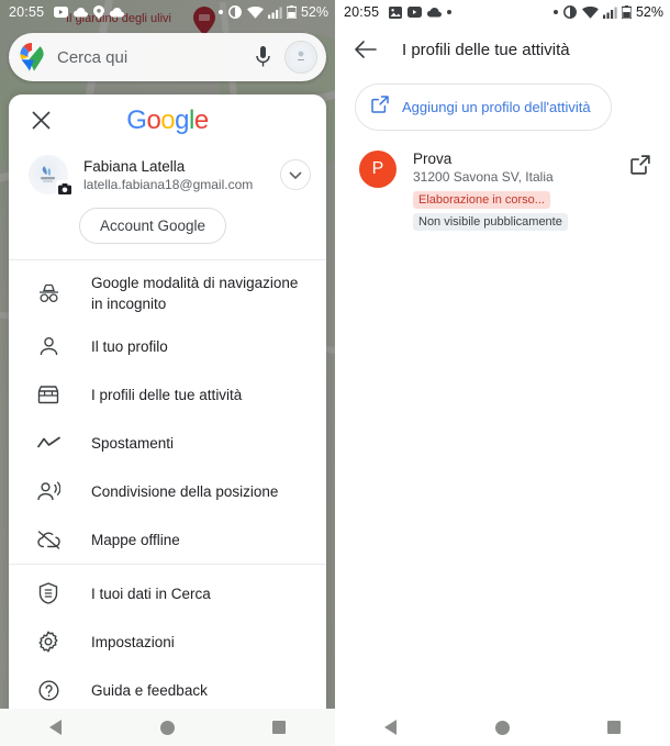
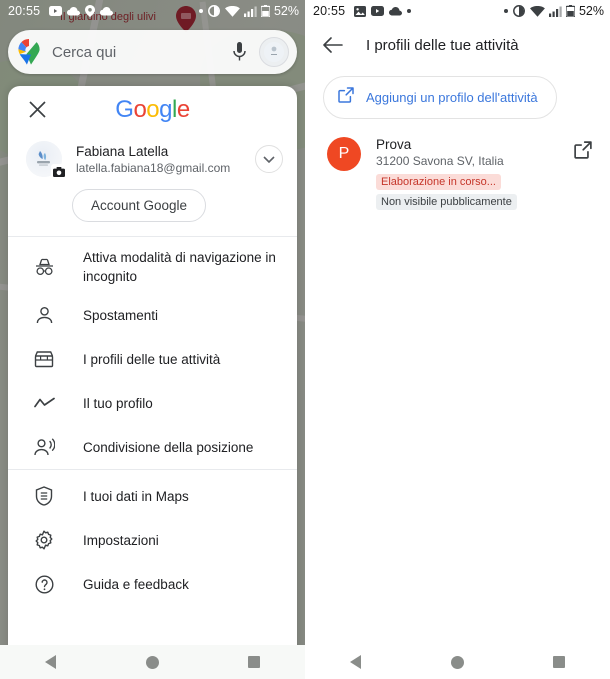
  Il giardino degli ulivi
  20:55
  52%
  Cerca qui
  Google
  Fabiana Latella
  latella.fabiana18@gmail.com
  Account Google
- Google modalità di navigazione in incognito
+ Attiva modalità di navigazione in incognito
- Il tuo profilo
+ Spostamenti
  I profili delle tue attività
- Spostamenti
+ Il tuo profilo
  Condivisione della posizione
- Mappe offline
- I tuoi dati in Cerca
+ I tuoi dati in Maps
  Impostazioni
  Guida e feedback
  20:55
  52%
  I profili delle tue attività
  Aggiungi un profilo dell'attività
  P
  Prova
  31200 Savona SV, Italia
  Elaborazione in corso...
  Non visibile pubblicamente
